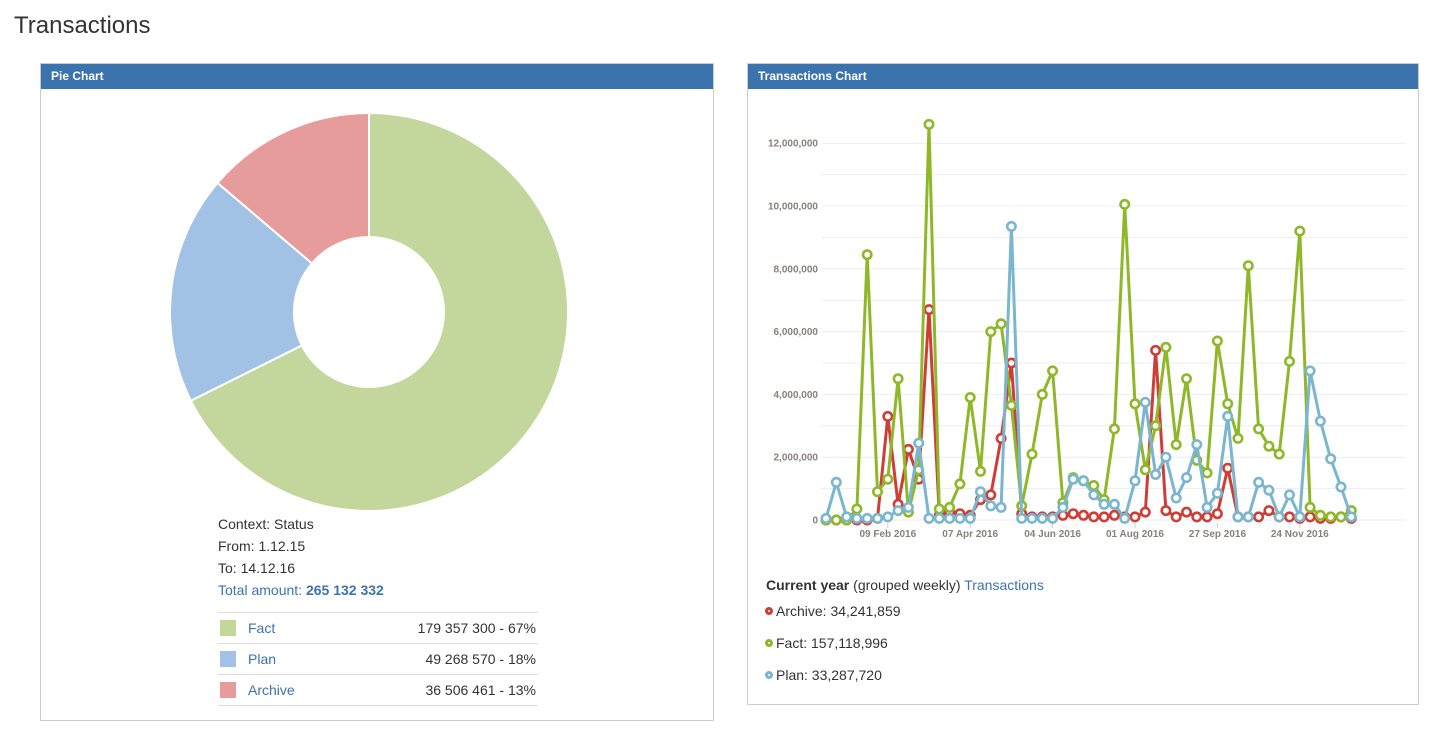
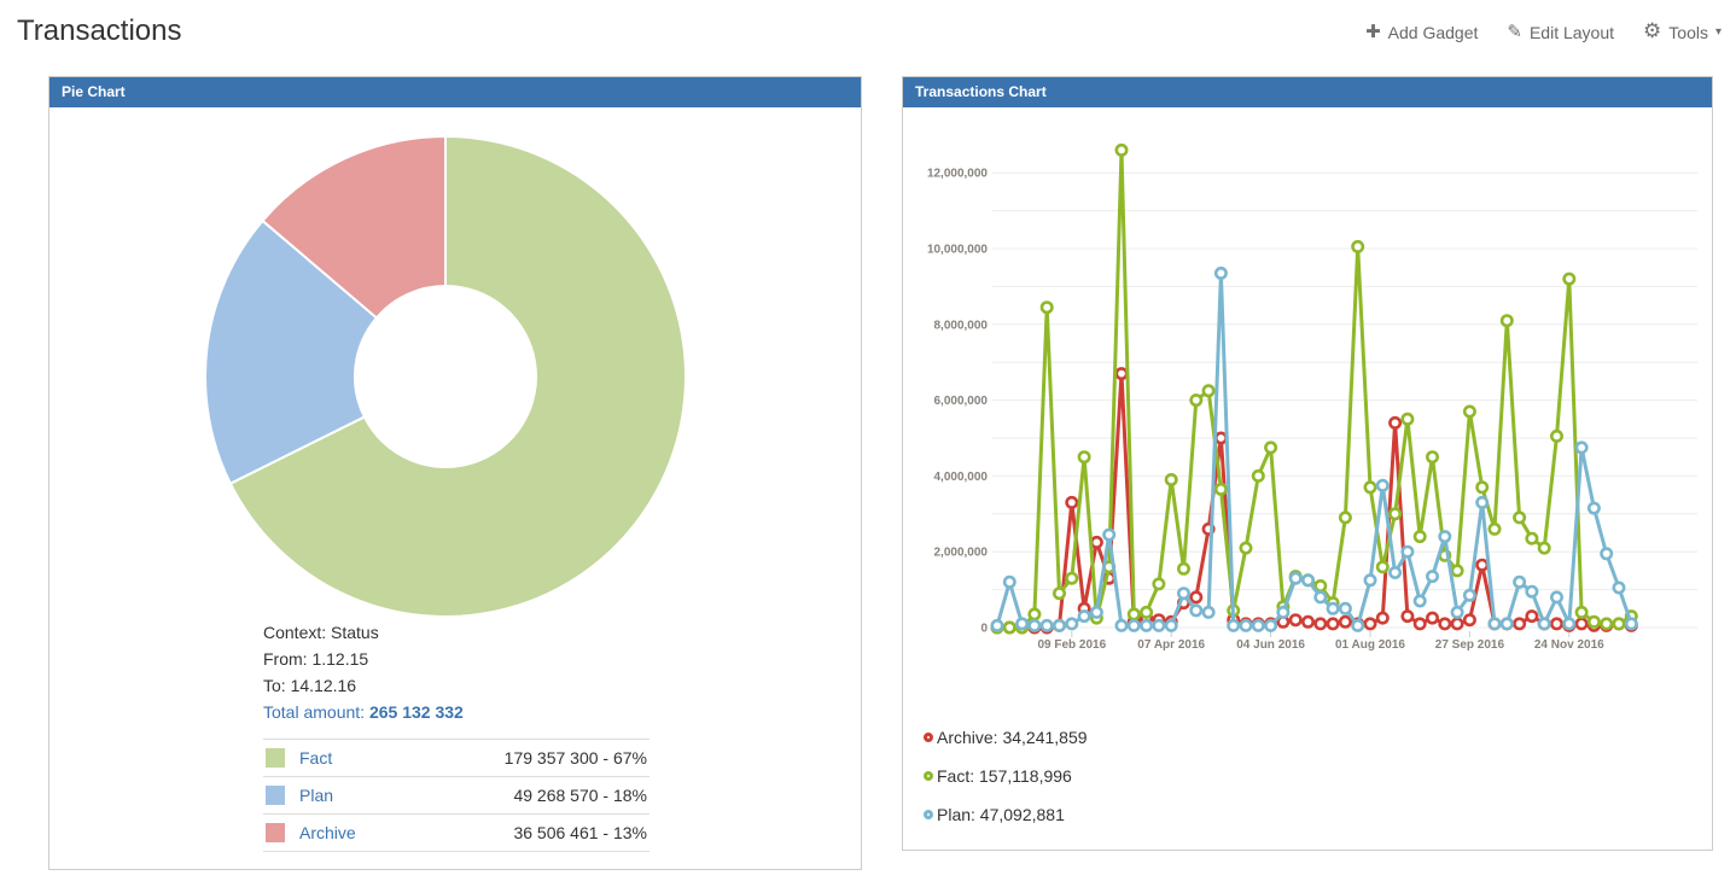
  Transactions
+ ✚
+ Add Gadget
+ ✎
+ Edit Layout
+ ⚙
+ Tools
+ ▾
  Pie Chart
  Context: Status
  From: 1.12.15
  To: 14.12.16
  Total amount: 265 132 332
  Fact	179 357 300 - 67%
  Plan	49 268 570 - 18%
  Archive	36 506 461 - 13%
  Transactions Chart
  0
  2,000,000
  4,000,000
  6,000,000
  8,000,000
  10,000,000
  12,000,000
  09 Feb 2016
  07 Apr 2016
  04 Jun 2016
  01 Aug 2016
  27 Sep 2016
  24 Nov 2016
- Current year (grouped weekly) Transactions
  Archive: 34,241,859
  Fact: 157,118,996
- Plan: 33,287,720
+ Plan: 47,092,881
